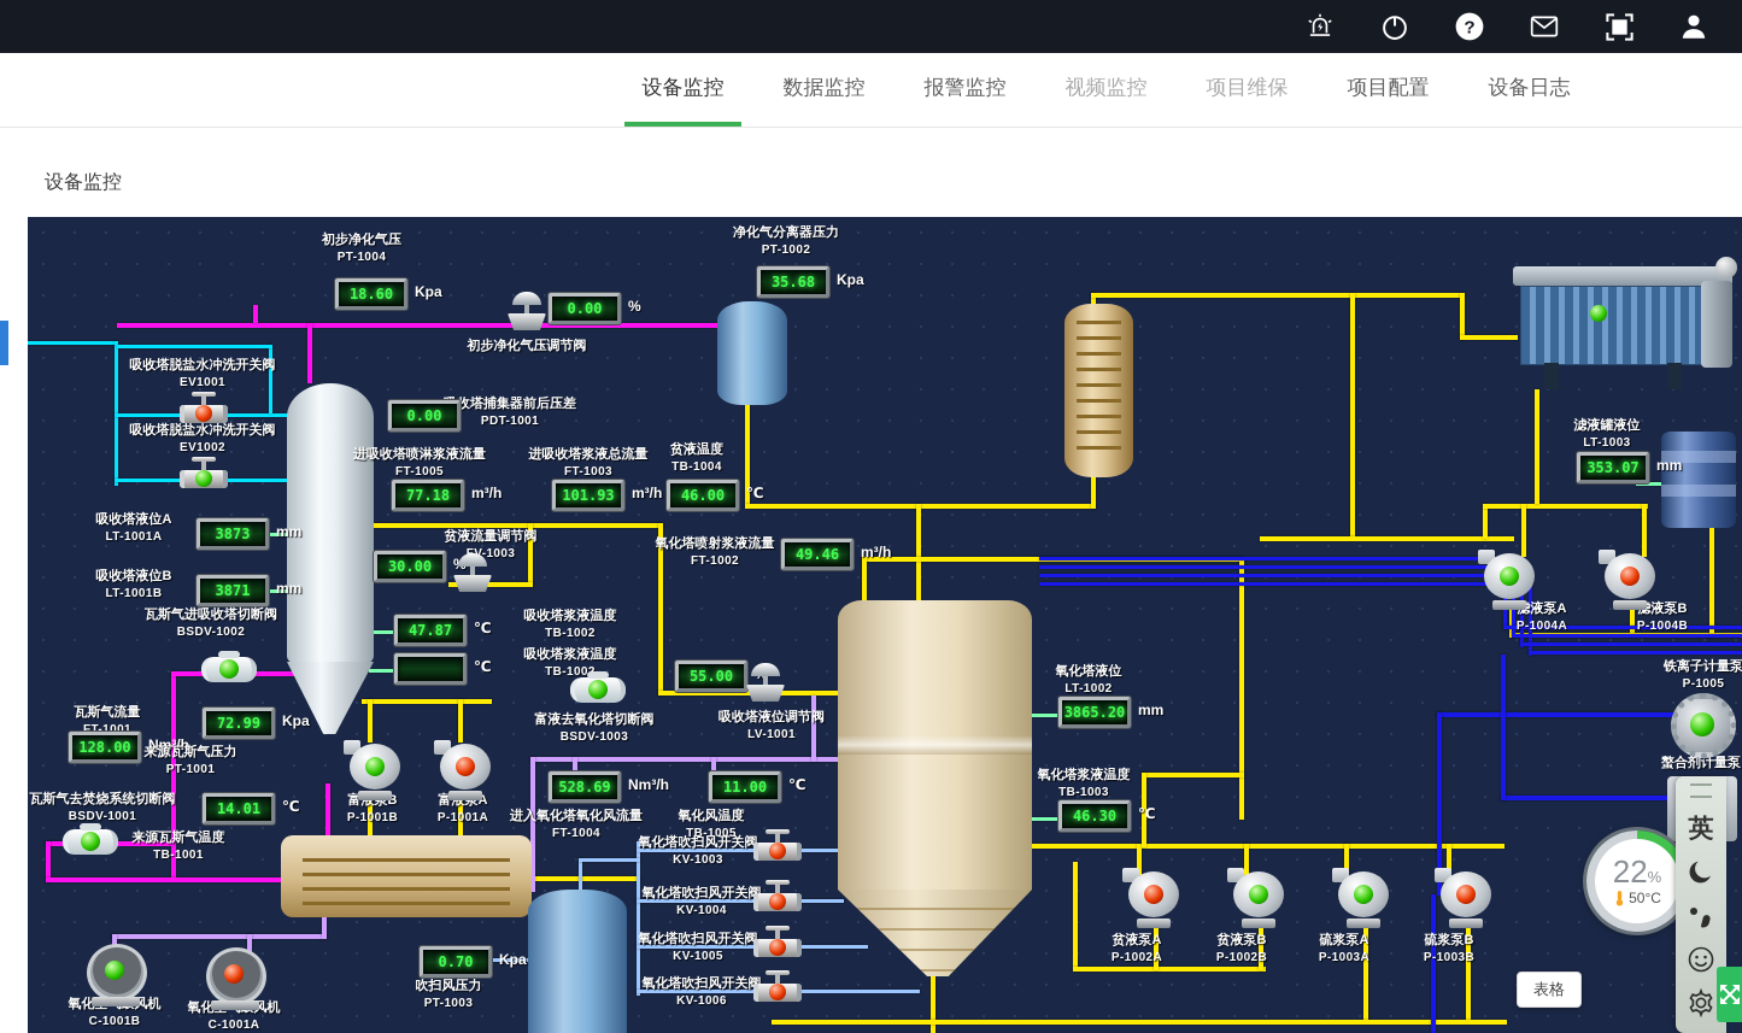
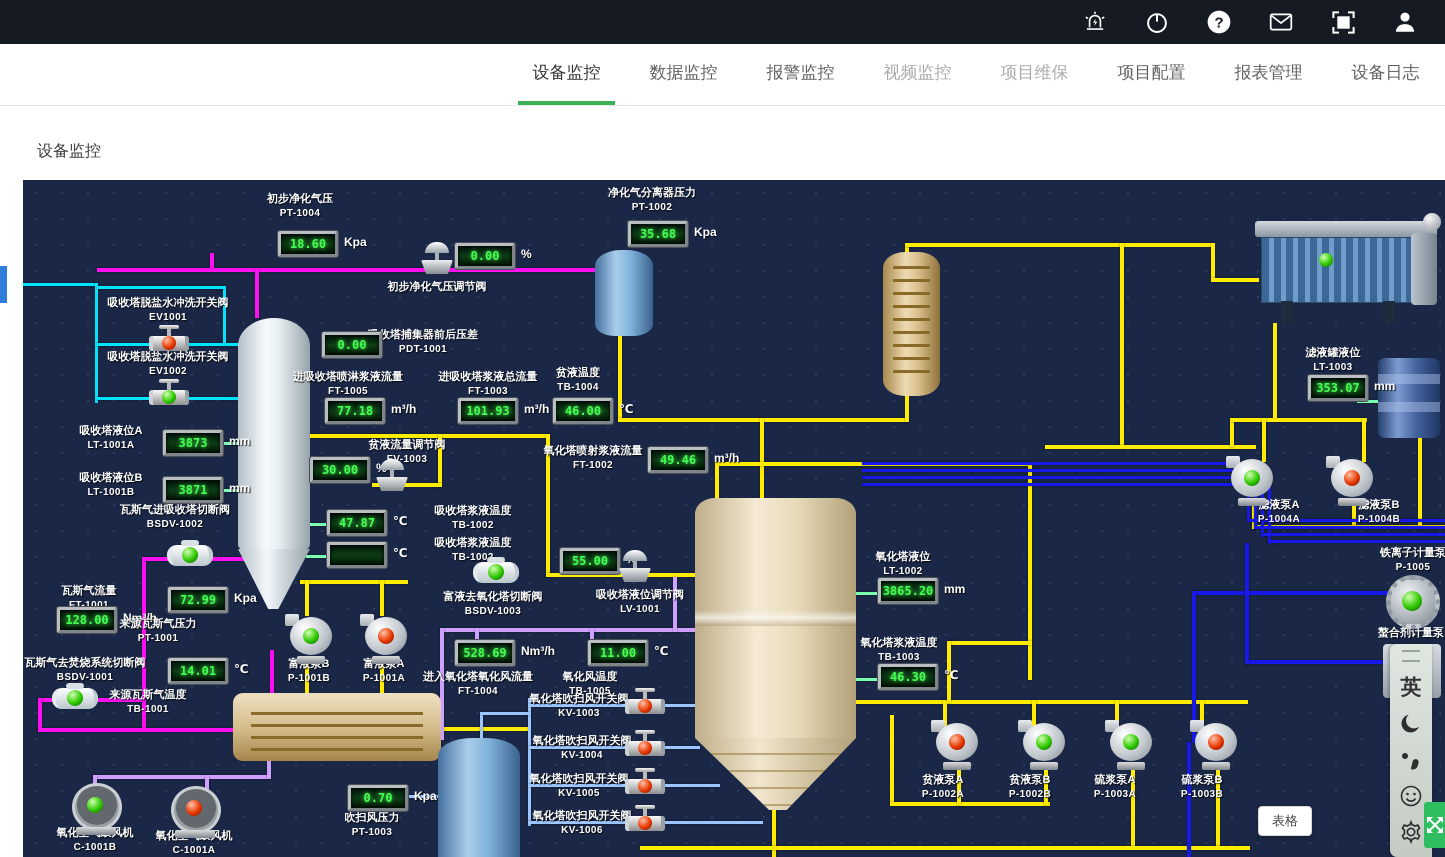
  ?
  设备监控
  数据监控
  报警监控
  视频监控
  项目维保
  项目配置
+ 报表管理
  设备日志
  设备监控
- 22%
- 50°C
  英
  表格
  初步净化气压
  PT-1004
  18.60
  Kpa
  0.00
  %
  净化气分离器压力
  PT-1002
  35.68
  Kpa
  收塔捕集器前后压差
  PDT-1001
  0.00
  吸收塔液位A
  LT-1001A
  3873
  mm
  吸收塔液位B
  LT-1001B
  3871
  mm
  进吸收塔喷淋浆液流量
  FT-1005
  77.18
  m³/h
  进吸收塔浆液总流量
  FT-1003
  101.93
  m³/h
  贫液温度
  TB-1004
  46.00
  ℃
  30.00
  吸收塔浆液温度
  TB-1002
  47.87
  ℃
  吸收塔浆液温度
  TB-100
  ℃
  氧化塔喷射浆液流量
  FT-1002
  49.46
  m³/h
  55.00
  瓦斯气流量
  FT-1001
  128.00
  Nm³/h
  来源瓦斯气压力
  PT-1001
  72.99
  Kpa
  来源瓦斯气温度
  TB-1001
  14.01
  ℃
  进入氧化塔氧化风流量
  FT-1004
  528.69
  Nm³/h
  氧化风温度
  TB-1005
  11.00
  ℃
  吹扫风压力
  PT-1003
  0.70
  Kpa
  氧化塔液位
  LT-1002
  3865.20
  mm
  氧化塔浆液温度
  TB-1003
  46.30
  ℃
  滤液罐液位
  LT-1003
  353.07
  mm
  吸收塔脱盐水冲洗开关阀
  EV1001
  吸收塔脱盐水冲洗开关阀
  EV1002
  瓦斯气进吸收塔切断阀
  BSDV-1002
  瓦斯气去焚烧系统切断阀
  BSDV-1001
  初步净化气压调节阀
  贫液流量调节阀
  -1003
  富液去氧化塔切断阀
  BSDV-1003
  吸收塔液位调节阀
  LV-1001
  氧化塔吹扫风开关阀
  KV-1003
  氧化塔吹扫风开关
  KV-1004
  氧化塔吹扫风开关阀
  KV-1005
  氧化塔吹扫风开关
  KV-1006
  富液泵B
  P-1001B
  富液泵A
  P-1001A
  C-1001B
  C-1001A
  贫液泵A
  P-1002A
  贫液泵B
  P-1002B
  硫浆泵A
  P-1003A
  硫浆泵B
  P-1003B
  液泵A
  P-1004A
  液泵B
  P-1004B
  铁离子计量泵
  P-1005
  螯合剂计量泵
